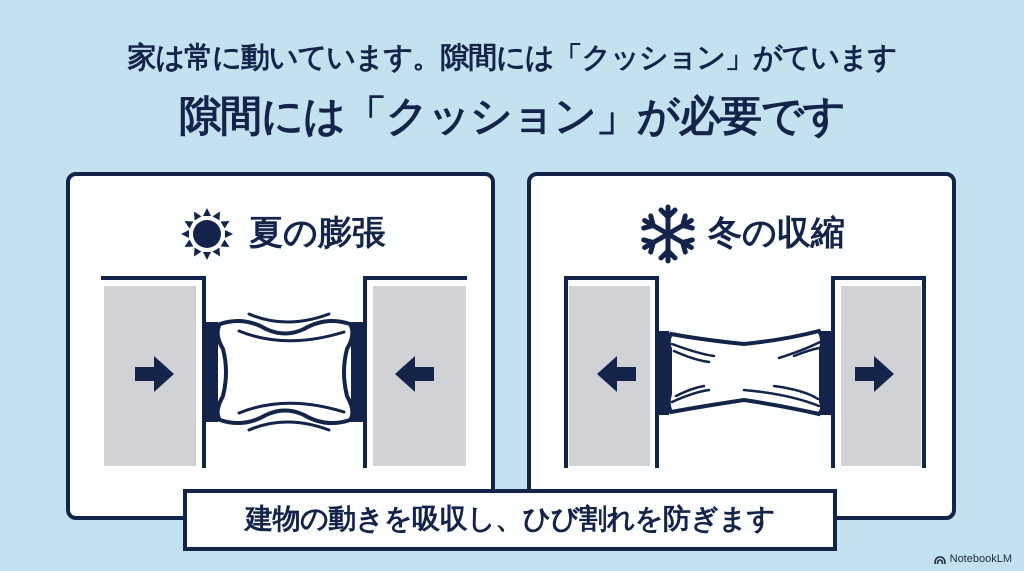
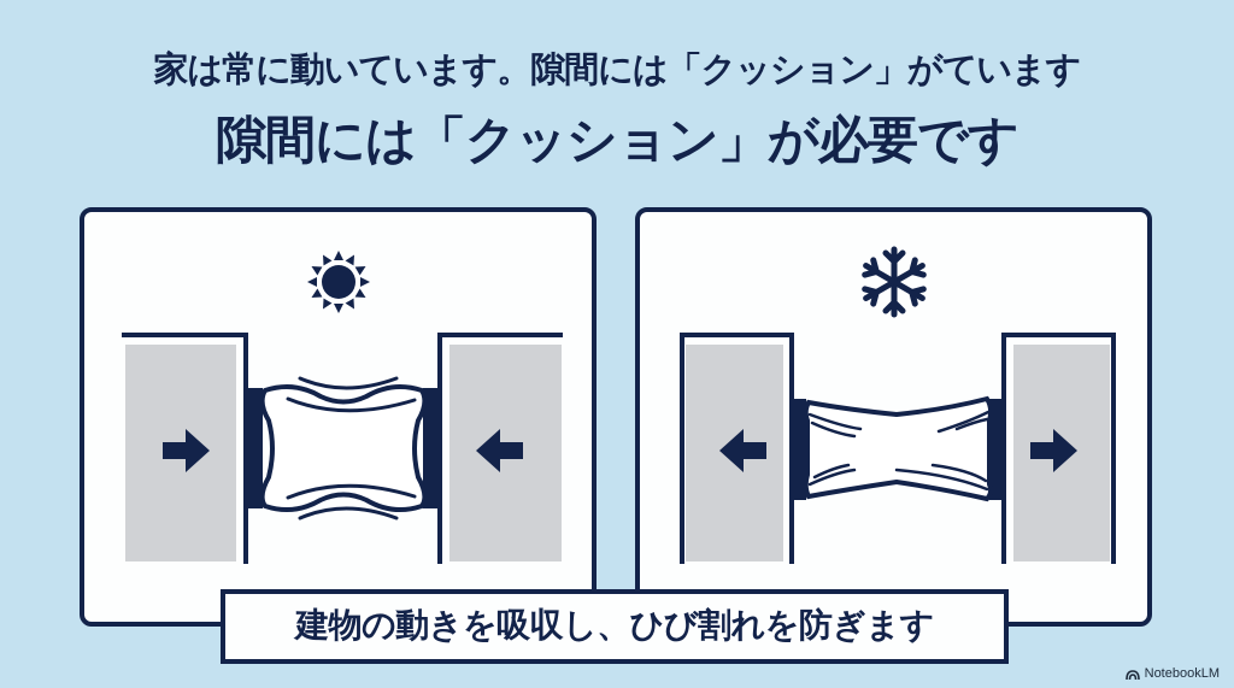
  家は常に動いています。隙間には「クッション」がています
  隙間には「クッション」が必要です
- 夏の膨張
- 冬の収縮
  建物の動きを吸収し、ひび割れを防ぎます
  NotebookLM
